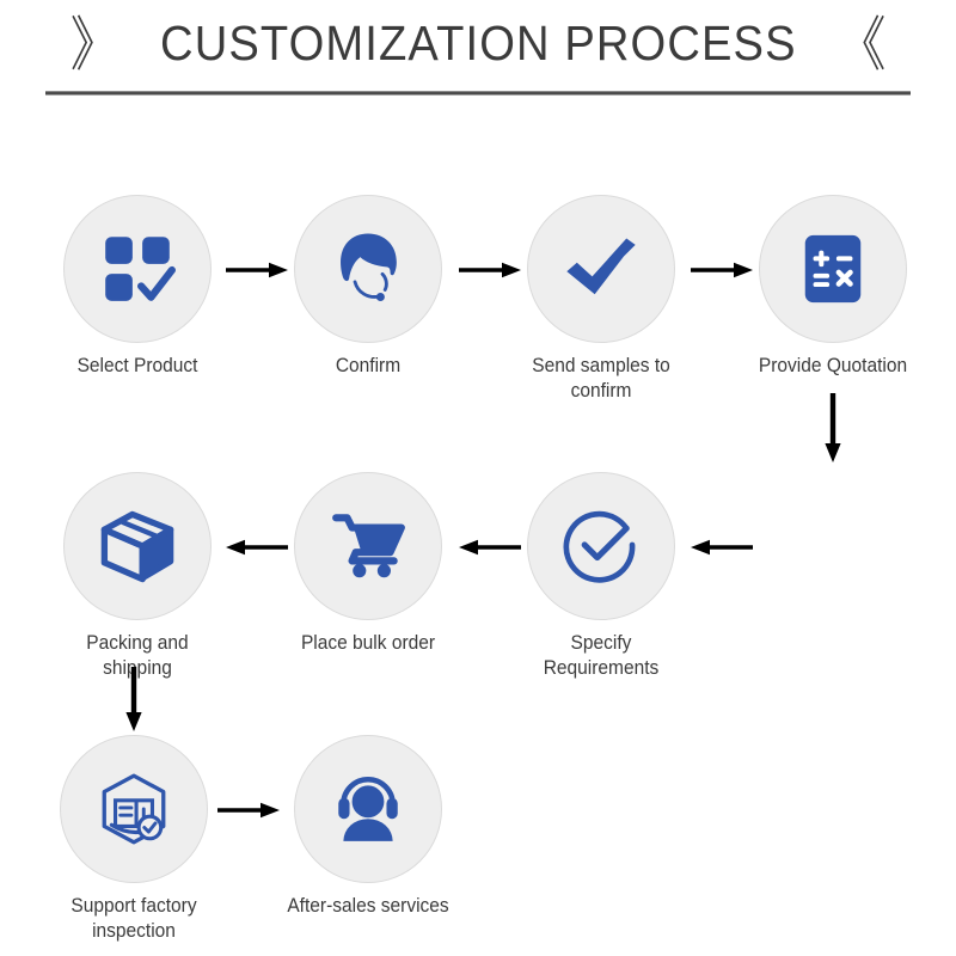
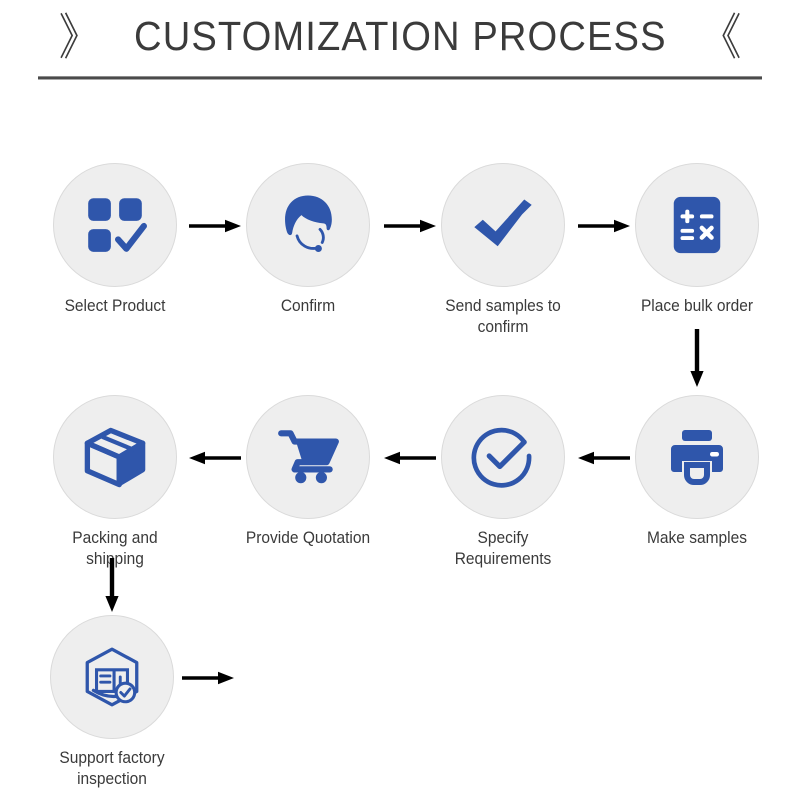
  》
  CUSTOMIZATION PROCESS
  《
  Select Product
  Confirm
  Send samples to confirm
- Provide Quotation
+ Place bulk order
+ Make samples
  Specify Requirements
- Place bulk order
+ Provide Quotation
  Packing and shiping
  Support factory
  inspection
- After-sales services
